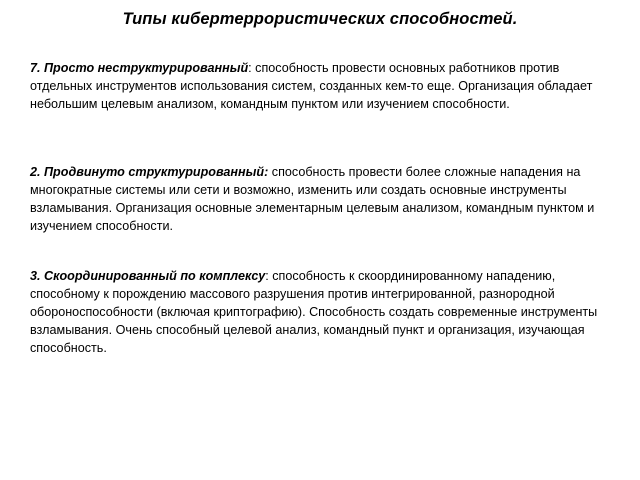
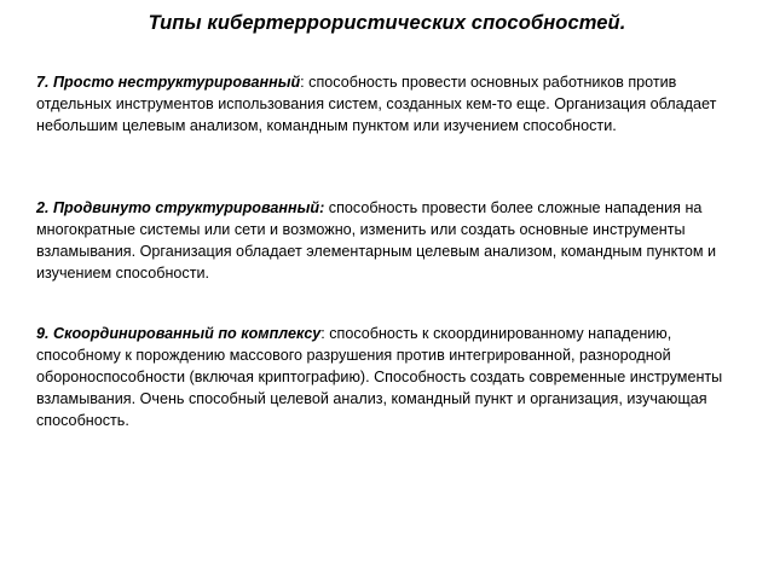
  Типы кибертеррористических способностей.
  7. Просто неструктурированный: способность провести основных работников против отдельных инструментов использования систем, созданных кем-то еще. Организация обладает небольшим целевым анализом, командным пунктом или изучением способности.
- 2. Продвинуто структурированный: способность провести более сложные нападения на многократные системы или сети и возможно, изменить или создать основные инструменты взламывания. Организация основные элементарным целевым анализом, командным пунктом и изучением способности.
+ 2. Продвинуто структурированный: способность провести более сложные нападения на многократные системы или сети и возможно, изменить или создать основные инструменты взламывания. Организация обладает элементарным целевым анализом, командным пунктом и изучением способности.
- 3. Скоординированный по комплексу: способность к скоординированному нападению, способному к порождению массового разрушения против интегрированной, разнородной обороноспособности (включая криптографию). Способность создать современные инструменты взламывания. Очень способный целевой анализ, командный пункт и организация, изучающая способность.
+ 9. Скоординированный по комплексу: способность к скоординированному нападению, способному к порождению массового разрушения против интегрированной, разнородной обороноспособности (включая криптографию). Способность создать современные инструменты взламывания. Очень способный целевой анализ, командный пункт и организация, изучающая способность.
